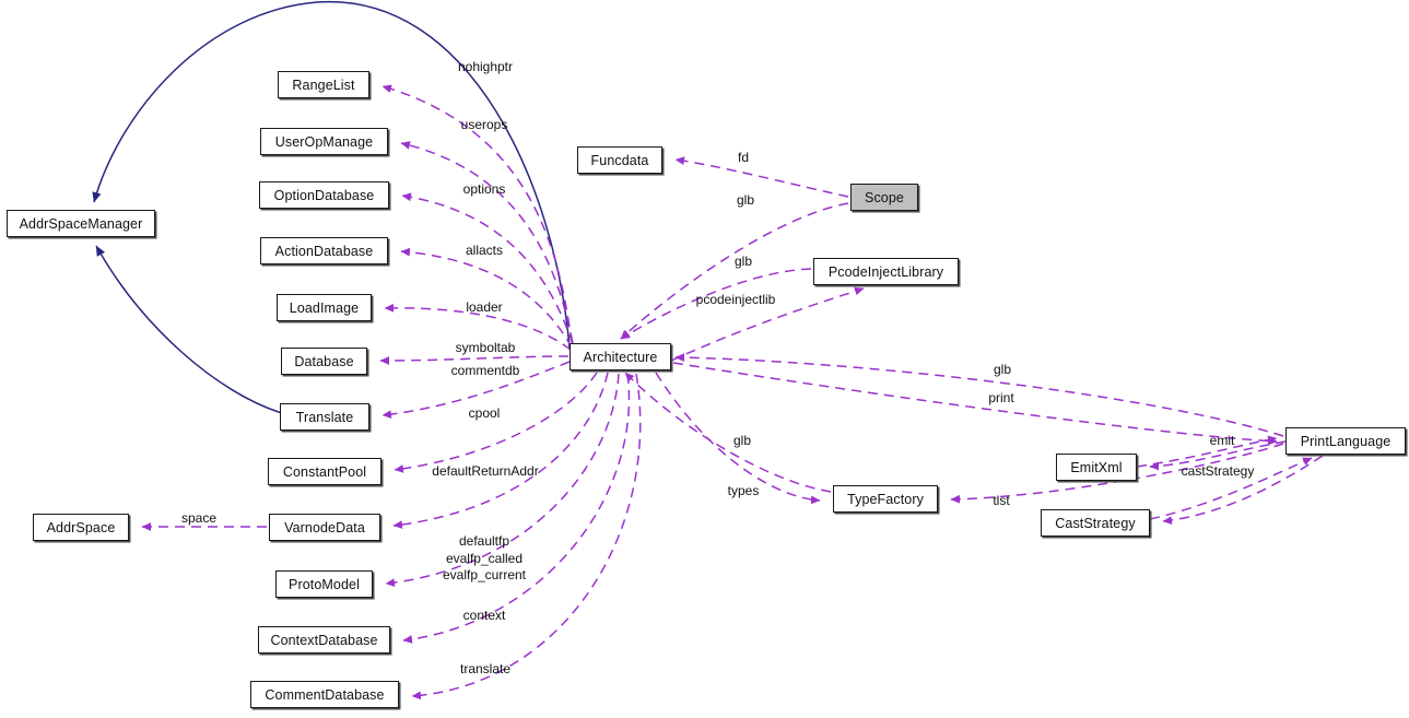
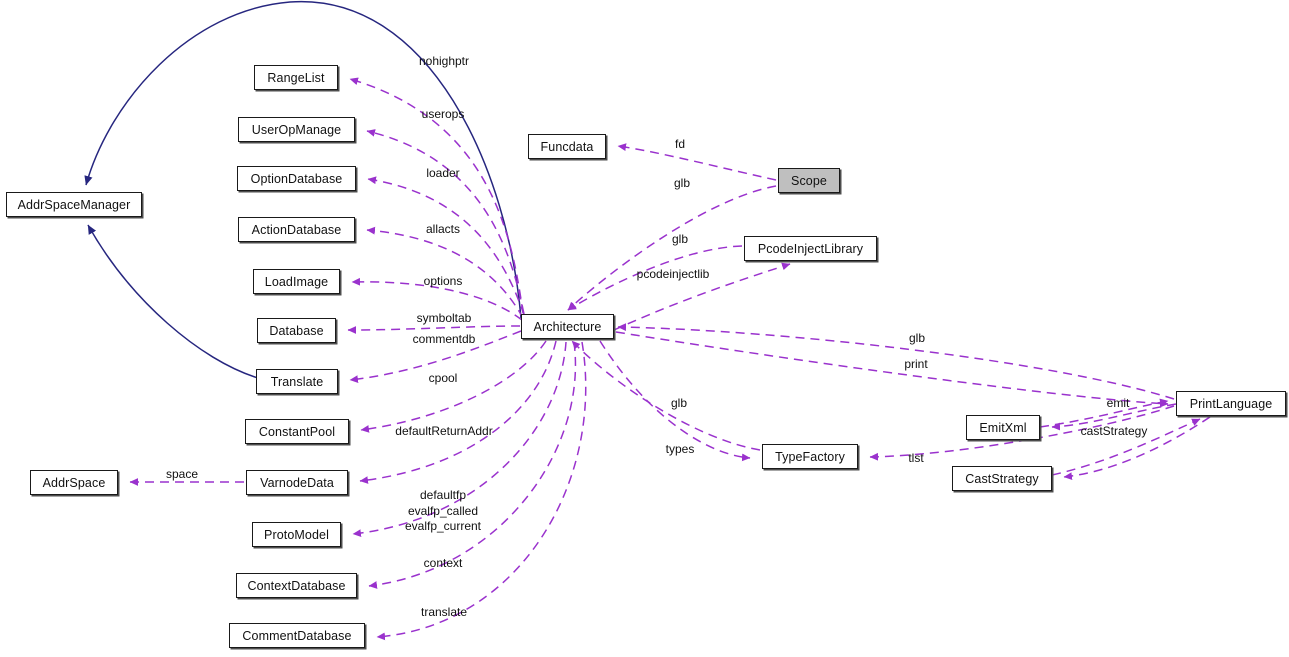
  AddrSpaceManager
  RangeList
  UserOpManage
  OptionDatabase
  ActionDatabase
  LoadImage
  Database
  Translate
  ConstantPool
  AddrSpace
  VarnodeData
  ProtoModel
  ContextDatabase
  CommentDatabase
  Architecture
  Funcdata
  Scope
  PcodeInjectLibrary
  TypeFactory
  EmitXml
  CastStrategy
  PrintLanguage
  nohighptr
  userops
- options
+ loader
  allacts
- loader
+ options
  symboltab
  commentdb
  cpool
  defaultReturnAddr
  defaultfp
  evalfp_called
  evalfp_current
  context
  translate
  space
  fd
  glb
  glb
  pcodeinjectlib
  glb
  types
  glb
  print
  tlst
  emit
  castStrategy
